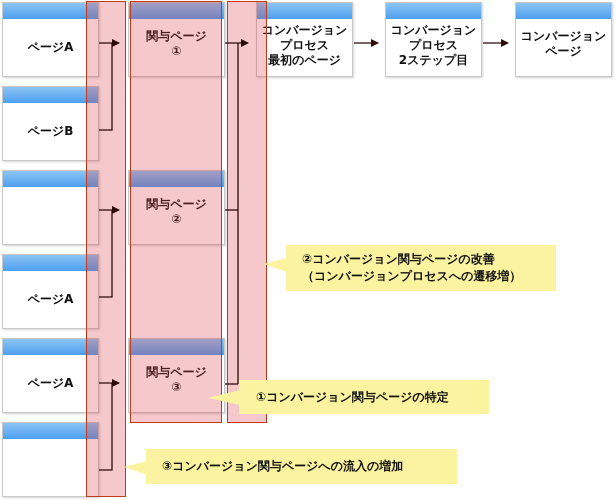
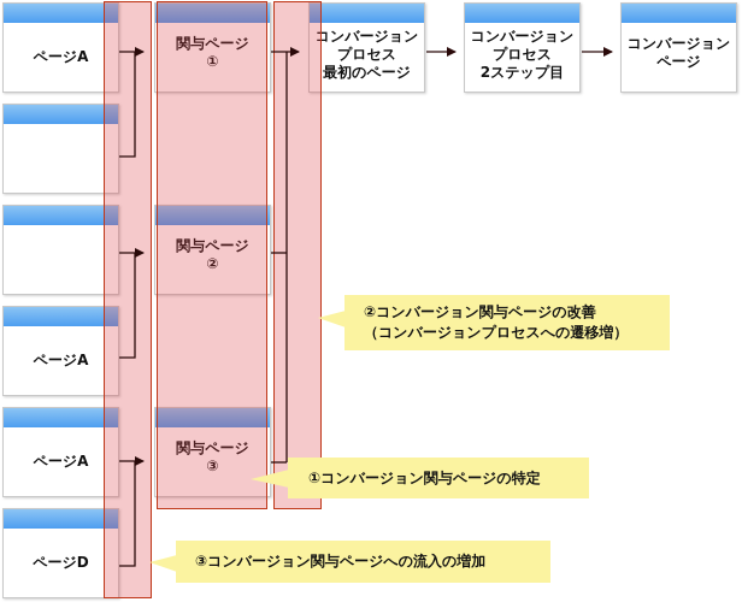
  ページA
- ページB
  ページA
  ページA
+ ページD
  関与ページ
  ①
  関与ページ
  ②
  関与ページ
  ③
  コンバージョン
  プロセス
  最初のページ
  コンバージョン
  プロセス
  2ステップ目
  コンバージョン
  ページ
  ②コンバージョン関与ページの改善
  （コンバージョンプロセスへの遷移増）
  ①コンバージョン関与ページの特定
  ③コンバージョン関与ページへの流入の増加
